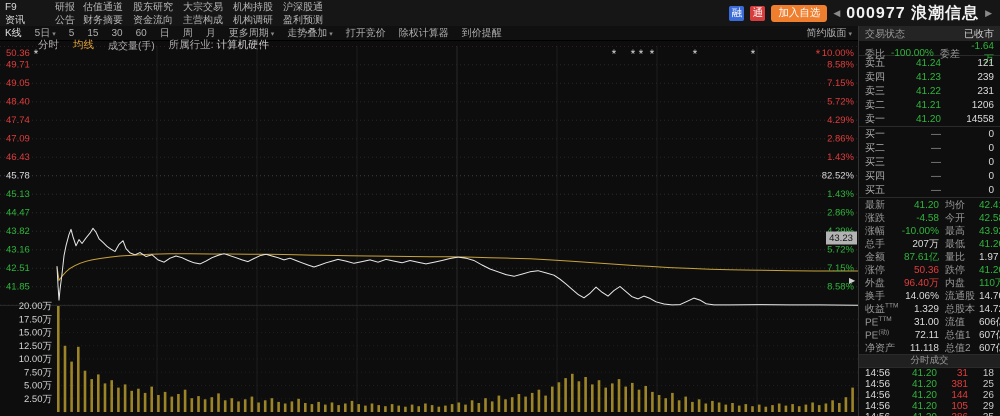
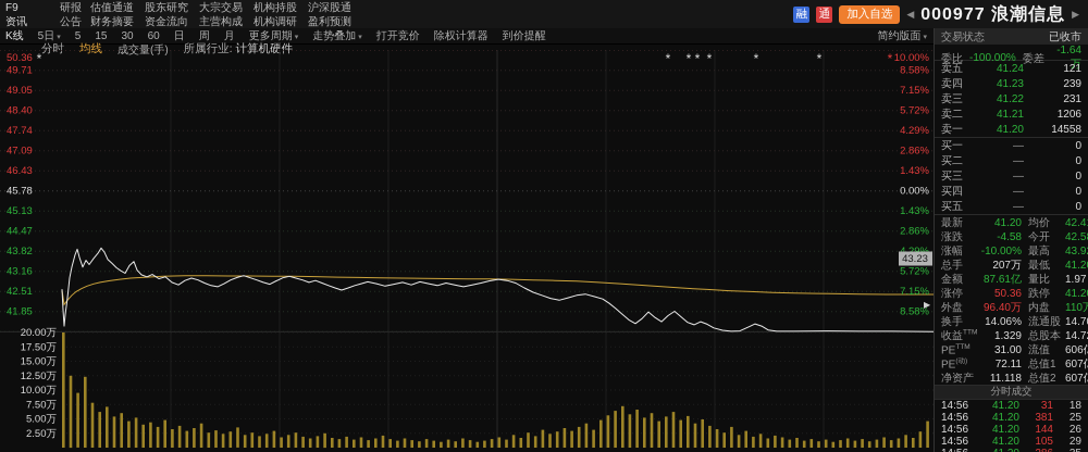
  F9
  研报
  估值通道
  股东研究
  大宗交易
  机构持股
  沪深股通
  资讯
  公告
  财务摘要
  资金流向
  主营构成
  机构调研
  盈利预测
  融
  通
  加入自选
  ◀
  000977 浪潮信息
  ▶
  K线
  5
  15
  30
  60
  日
  周
  月
  更多周期
  走势叠加
  打开竞价
  除权计算器
  到价提醒
  简约版面
  分时
  均线
  所属行业: 计算机硬件
  50.36
  49.71
  49.05
  48.40
  47.74
  47.09
  46.43
  45.78
  45.13
  44.47
  43.82
  43.16
  42.51
  41.85
  10.00%
  8.58%
  7.15%
  5.72%
  4.29%
  2.86%
  1.43%
- 82.52%
+ 0.00%
  1.43%
  2.86%
  5.72%
  7.15%
  8.58%
  20.00万
  17.50万
  15.00万
  12.50万
  10.00万
  7.50万
  5.00万
  2.50万
  *
  *
  *
  *
  *
  *
  *
  *
  43.23
  ▶
  交易状态
  已收市
  委比
  -100.00%
  委差
  -1.64万
  卖五
  41.24
  121
  卖四
  41.23
  239
  卖三
  41.22
  231
  卖二
  41.21
  1206
  卖一
  41.20
  14558
  买一
  —
  0
  买二
  —
  0
  买三
  —
  0
  买四
  —
  0
  买五
  —
  0
  最新
  41.20
  均价
  42.4
  涨跌
  -4.58
  今开
  42.5
  涨幅
  -10.00%
  最高
  43.9
  总手
  207万
  最低
  41.2
  金额
  87.61亿
  量比
  1.97
  涨停
  50.36
  跌停
  41.2
  外盘
  96.40万
  内盘
  110
  换手
  14.06%
  流通股
  1.329
  总股本
  31.00
  流值
  606
  72.11
  总值1
  607
  净资产
  11.118
  总值2
  607
  分时成交
  14:56
  41.20
  31
  18
  14:56
  41.20
  381
  25
  14:56
  41.20
  144
  26
  14:56
  41.20
  105
  29
